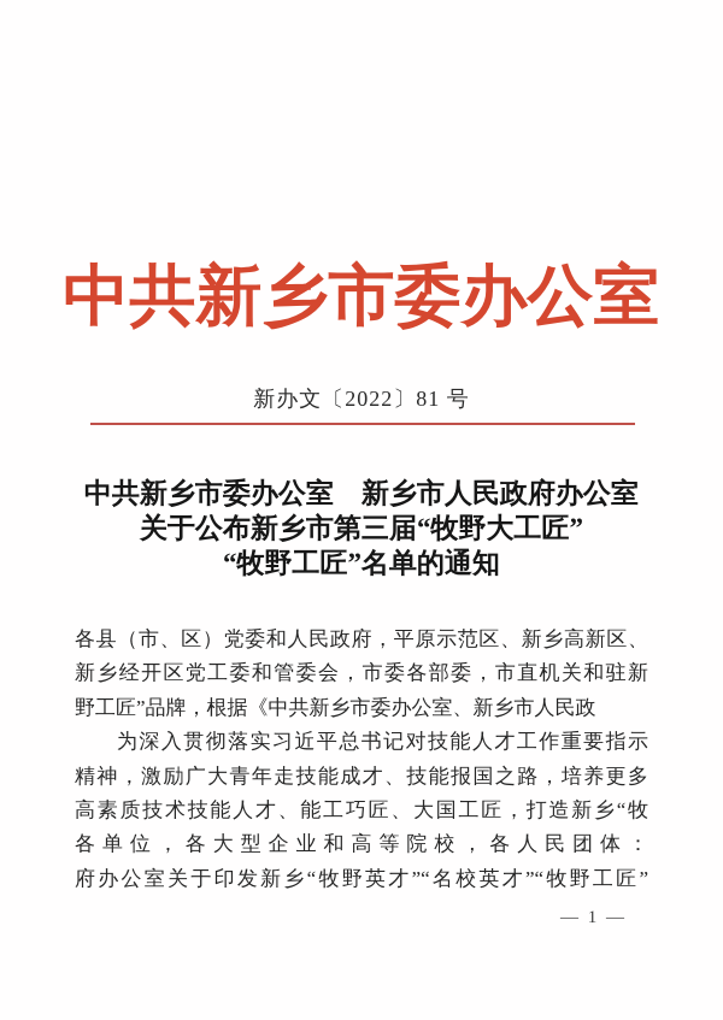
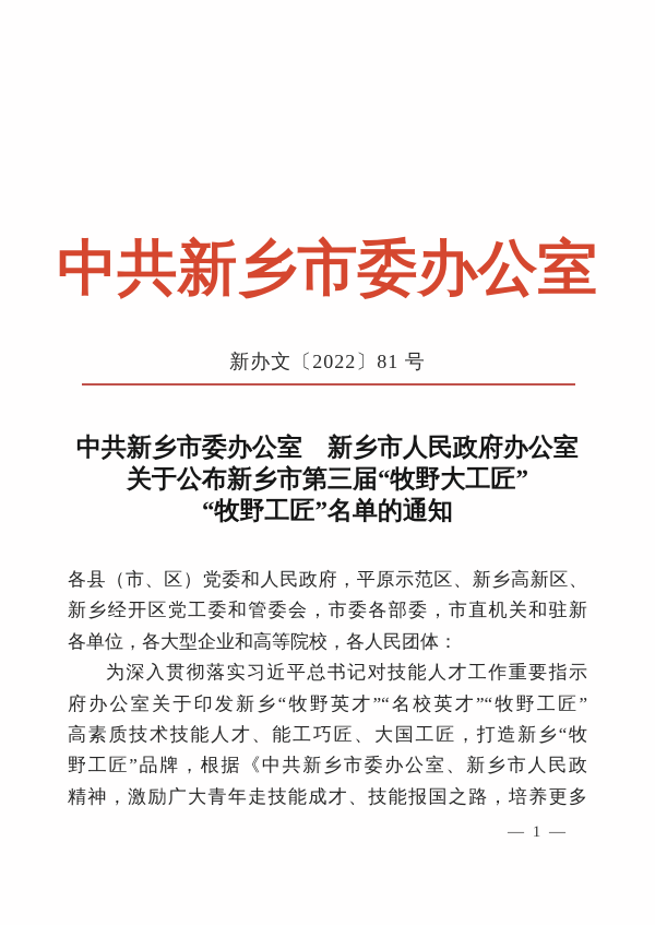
  中共新乡市委办公室
  新办文〔2022〕81 号
  中共新乡市委办公室 新乡市人民政府办公室
  关于公布新乡市第三届“牧野大工匠”
  “牧野工匠”名单的通知
  各县（市、区）党委和人民政府，平原示范区、新乡高新区、
  新乡经开区党工委和管委会，市委各部委，市直机关和驻新
- 野工匠”品牌，根据《中共新乡市委办公室、新乡市人民政
+ 各单位，各大型企业和高等院校，各人民团体：
  为深入贯彻落实习近平总书记对技能人才工作重要指示
- 精神，激励广大青年走技能成才、技能报国之路，培养更多
+ 府办公室关于印发新乡“牧野英才”“名校英才”“牧野工匠”
  高素质技术技能人才、能工巧匠、大国工匠，打造新乡“牧
- 各单位，各大型企业和高等院校，各人民团体：
+ 野工匠”品牌，根据《中共新乡市委办公室、新乡市人民政
- 府办公室关于印发新乡“牧野英才”“名校英才”“牧野工匠”
+ 精神，激励广大青年走技能成才、技能报国之路，培养更多
  — 1 —
